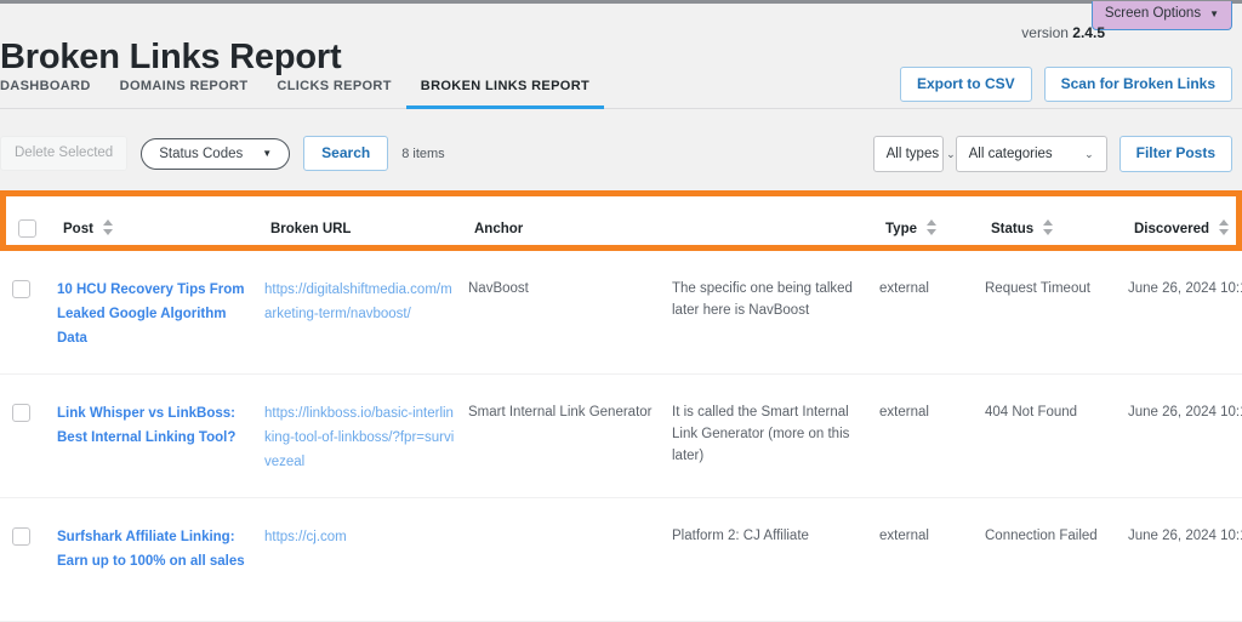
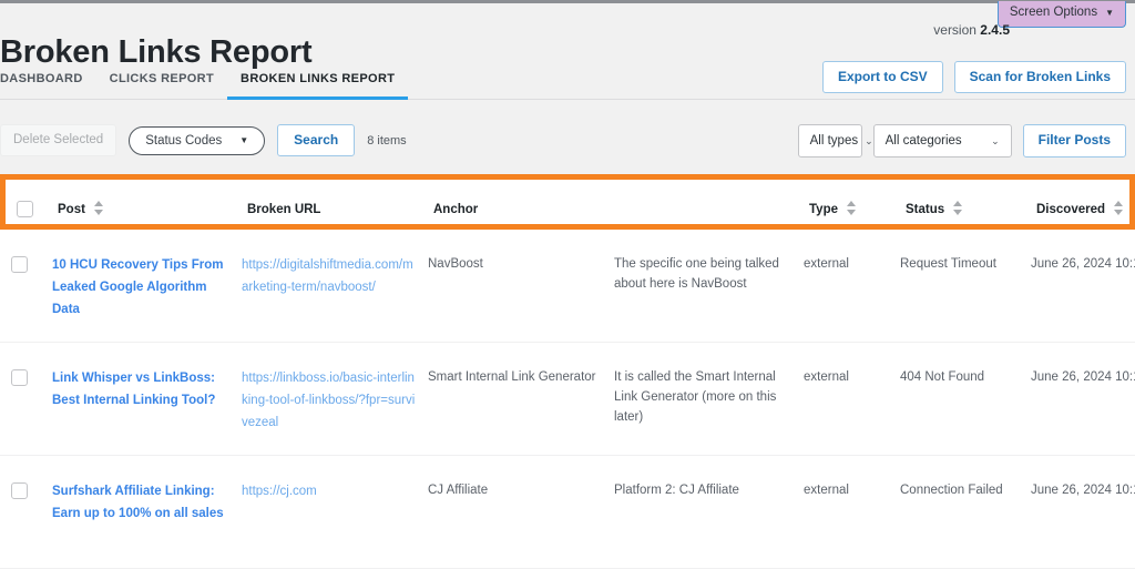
  Screen Options
  ▼
  Broken Links Report
  version 2.4.5
  Export to CSV
  Scan for Broken Links
  DASHBOARD
- DOMAINS REPORT
  CLICKS REPORT
  BROKEN LINKS REPORT
  Delete Selected
  Status Codes
  ▼
  Search
  8 items
  All types
  ⌄
  All categories
  ⌄
  Filter Posts
  Post
  Broken URL
  Anchor
  Type
  Status
  Discovered
  10 HCU Recovery Tips From Leaked Google Algorithm Data
  https://digitalshiftmedia.com/marketing-term/navboost/
  NavBoost
- The specific one being talked later here is NavBoost
+ The specific one being talked about here is NavBoost
  external
  Request Timeout
  June 26, 2024 10:
  Link Whisper vs LinkBoss: Best Internal Linking Tool?
  https://linkboss.io/basic-interlinking-tool-of-linkboss/?fpr=survivezeal
  Smart Internal Link Generator
  It is called the Smart Internal Link Generator (more on this later)
  external
  404 Not Found
  June 26, 2024 10:
  Surfshark Affiliate Linking: Earn up to 100% on all sales
  https://cj.com
+ CJ Affiliate
  Platform 2: CJ Affiliate
  external
  Connection Failed
  June 26, 2024 10:
